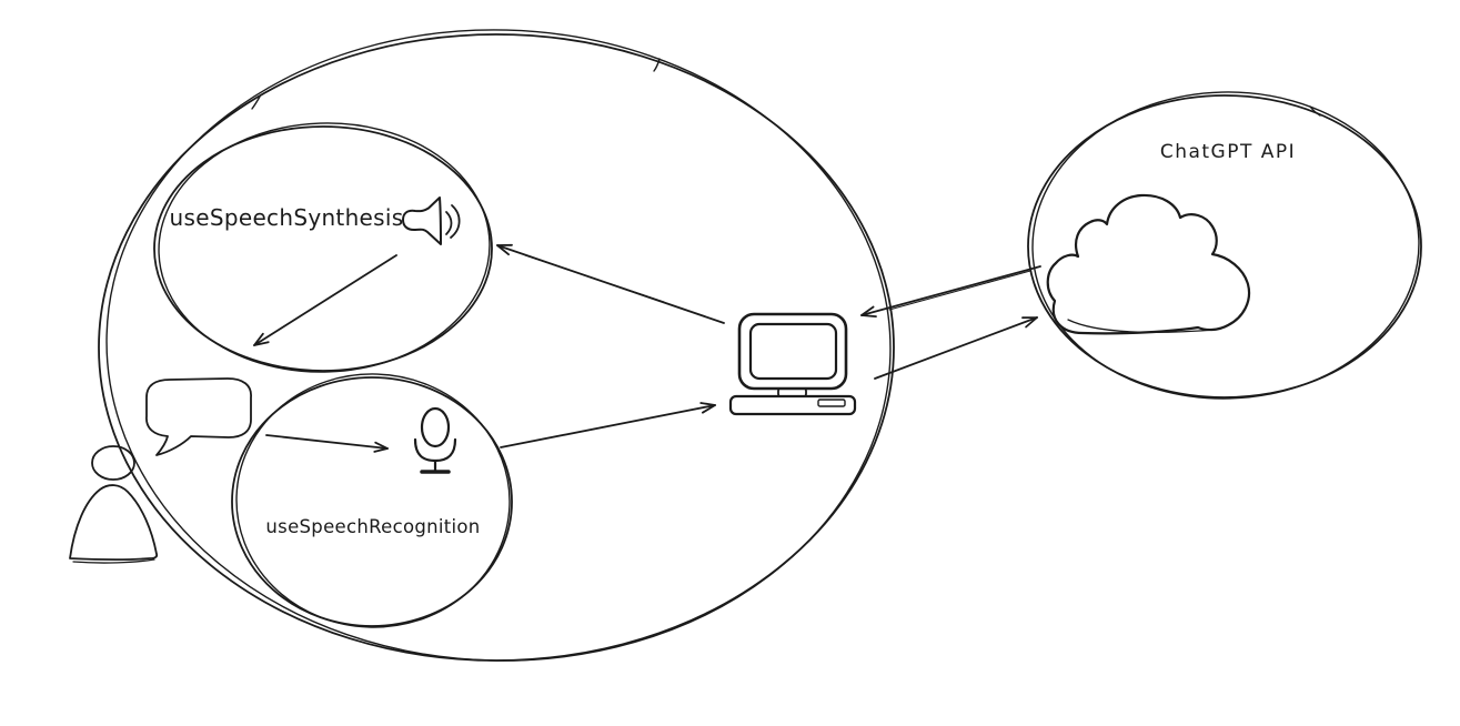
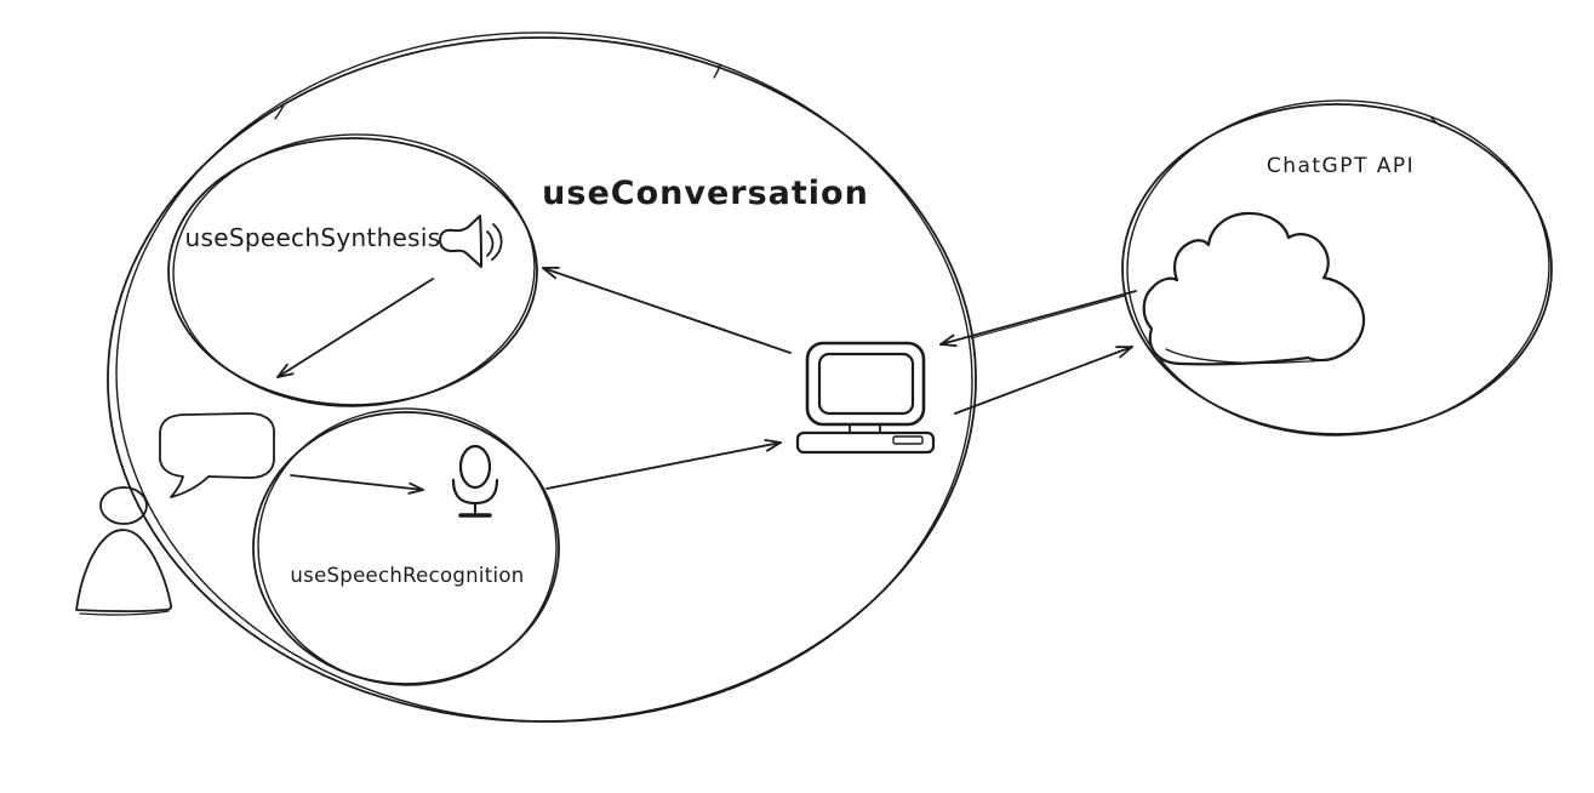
+ useConversation
  useSpeechSynthesis
  useSpeechRecognition
  ChatGPT API
